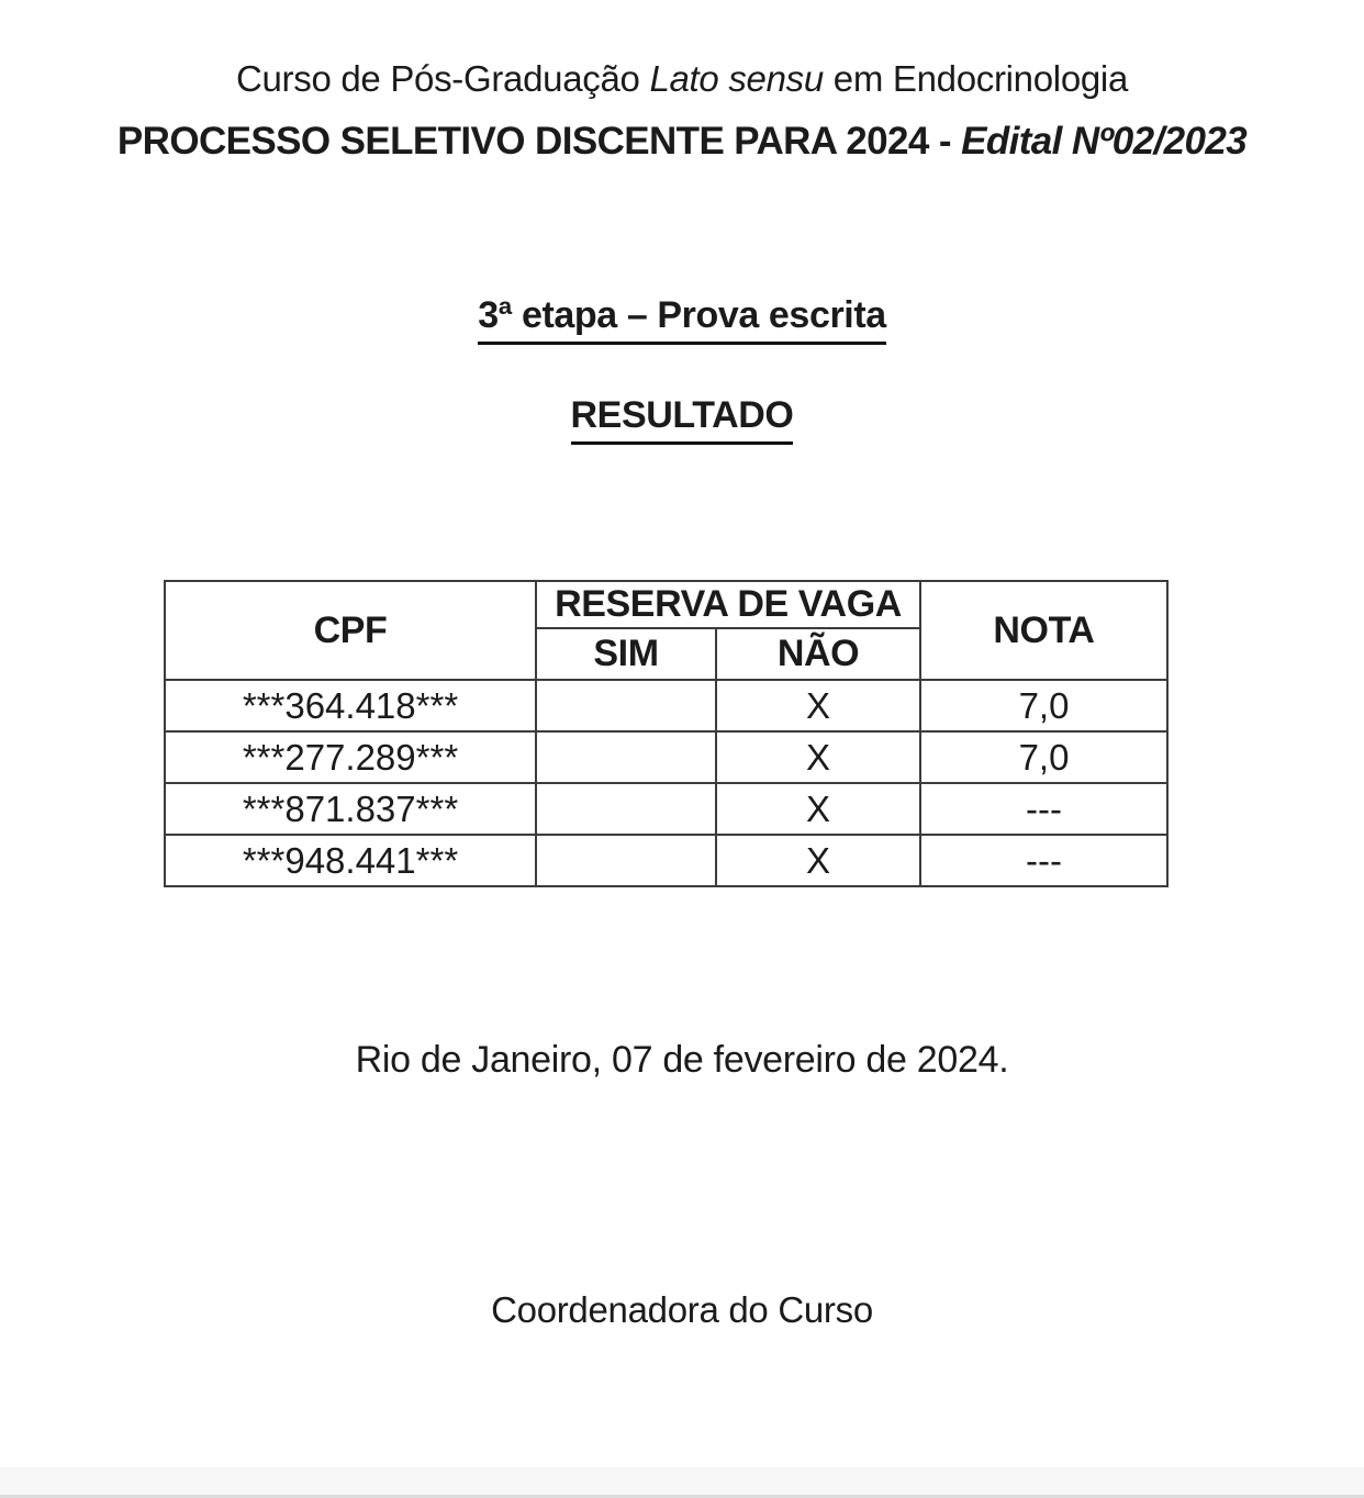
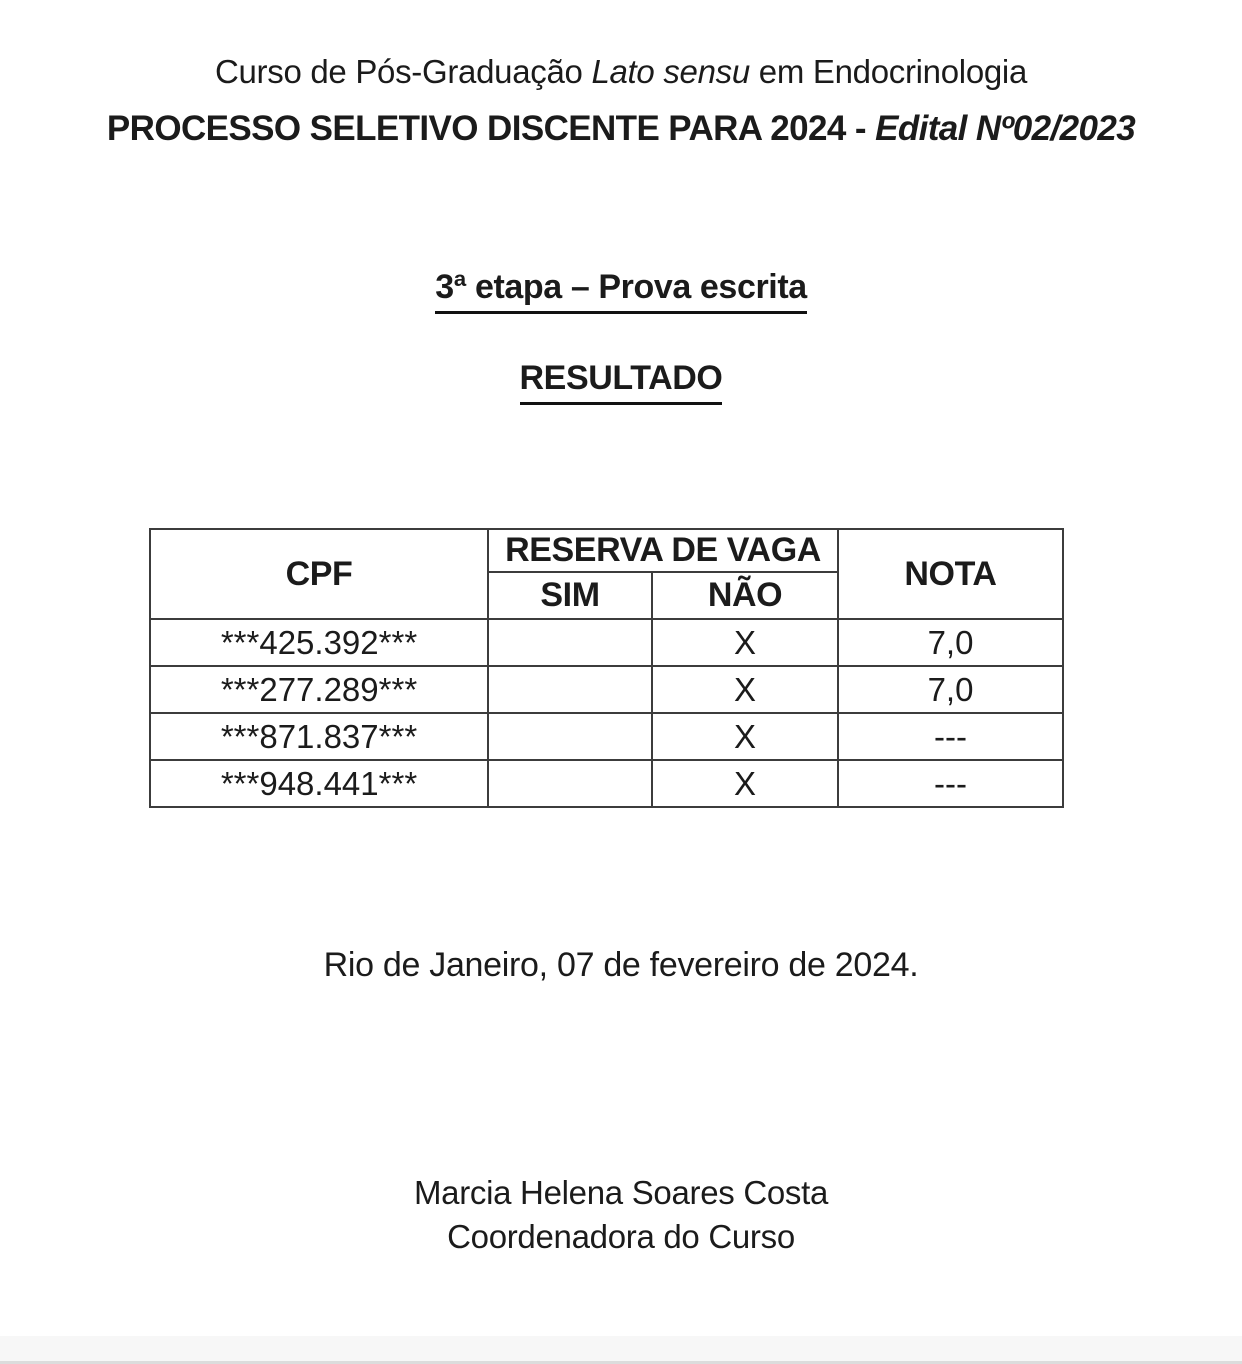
  Curso de Pós-Graduação Lato sensu em Endocrinologia
  PROCESSO SELETIVO DISCENTE PARA 2024 - Edital Nº02/2023
  3ª etapa – Prova escrita
  RESULTADO
  CPF	RESERVA DE VAGA	NOTA
  SIM	NÃO
- ***364.418***		X	7,0
+ ***425.392***		X	7,0
  ***277.289***		X	7,0
  ***871.837***		X	---
  ***948.441***		X	---
  Rio de Janeiro, 07 de fevereiro de 2024.
+ Marcia Helena Soares Costa
  Coordenadora do Curso
